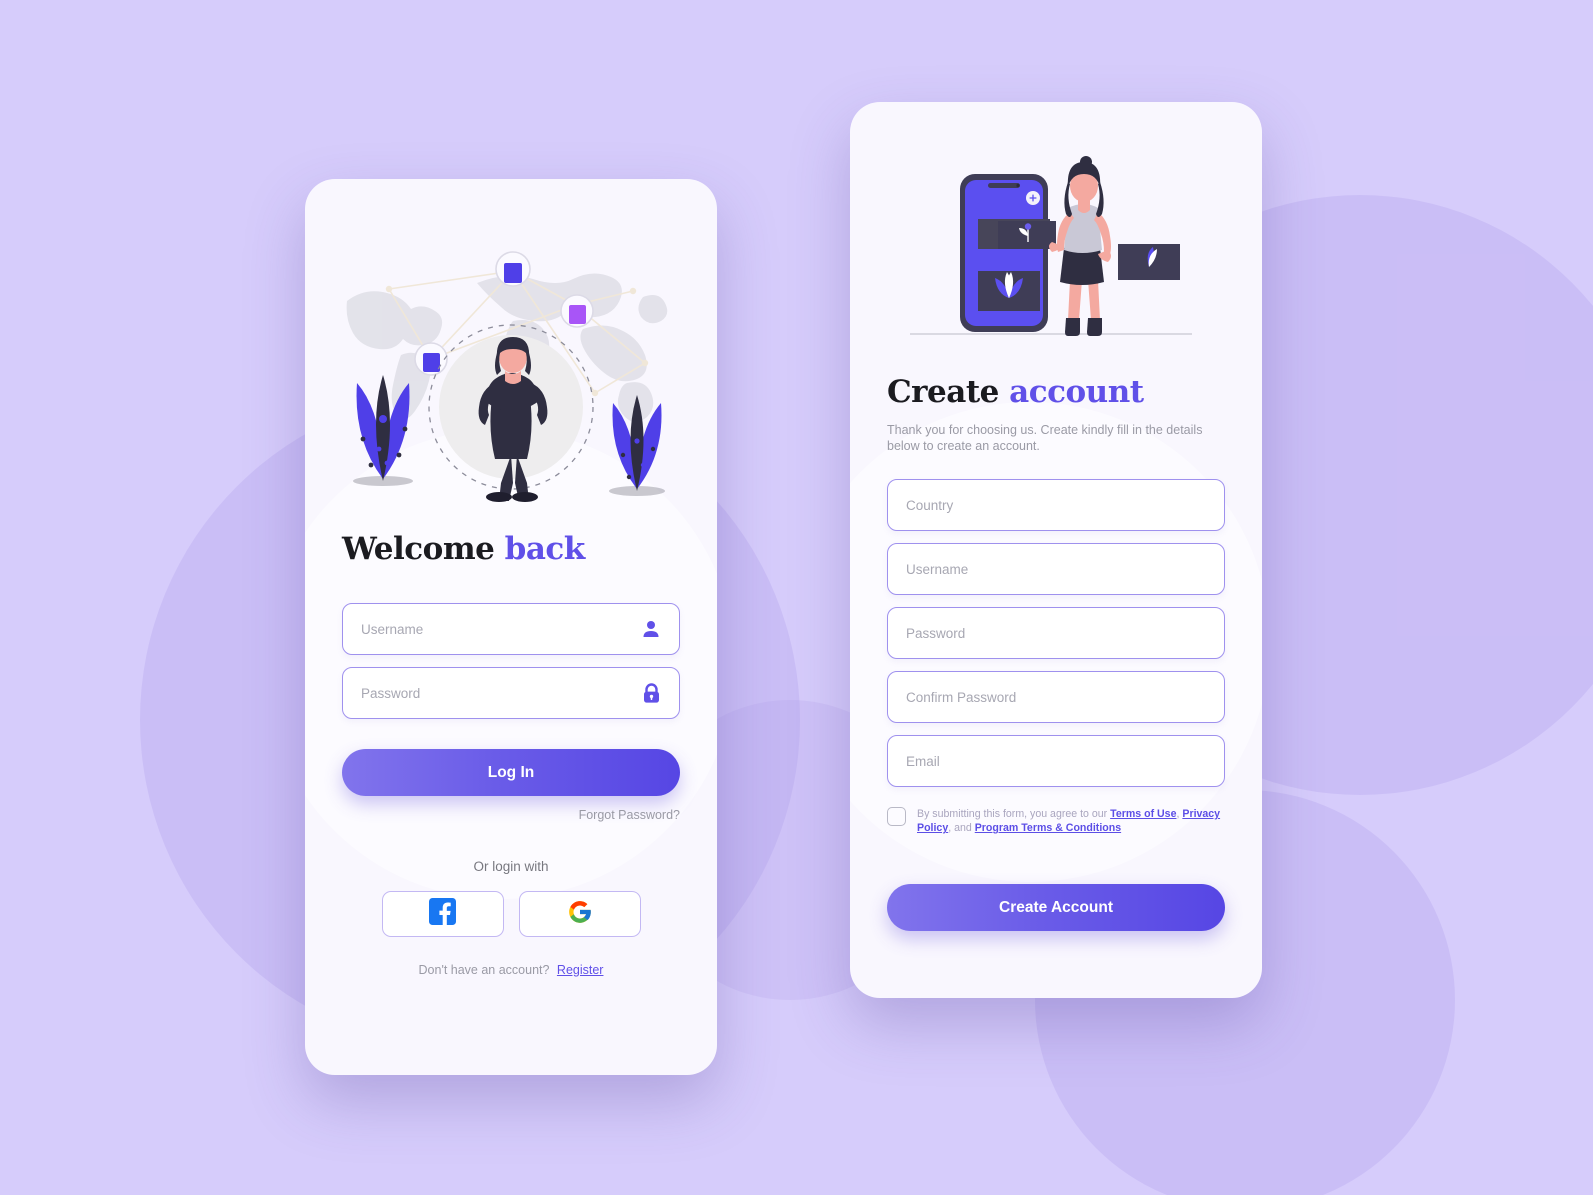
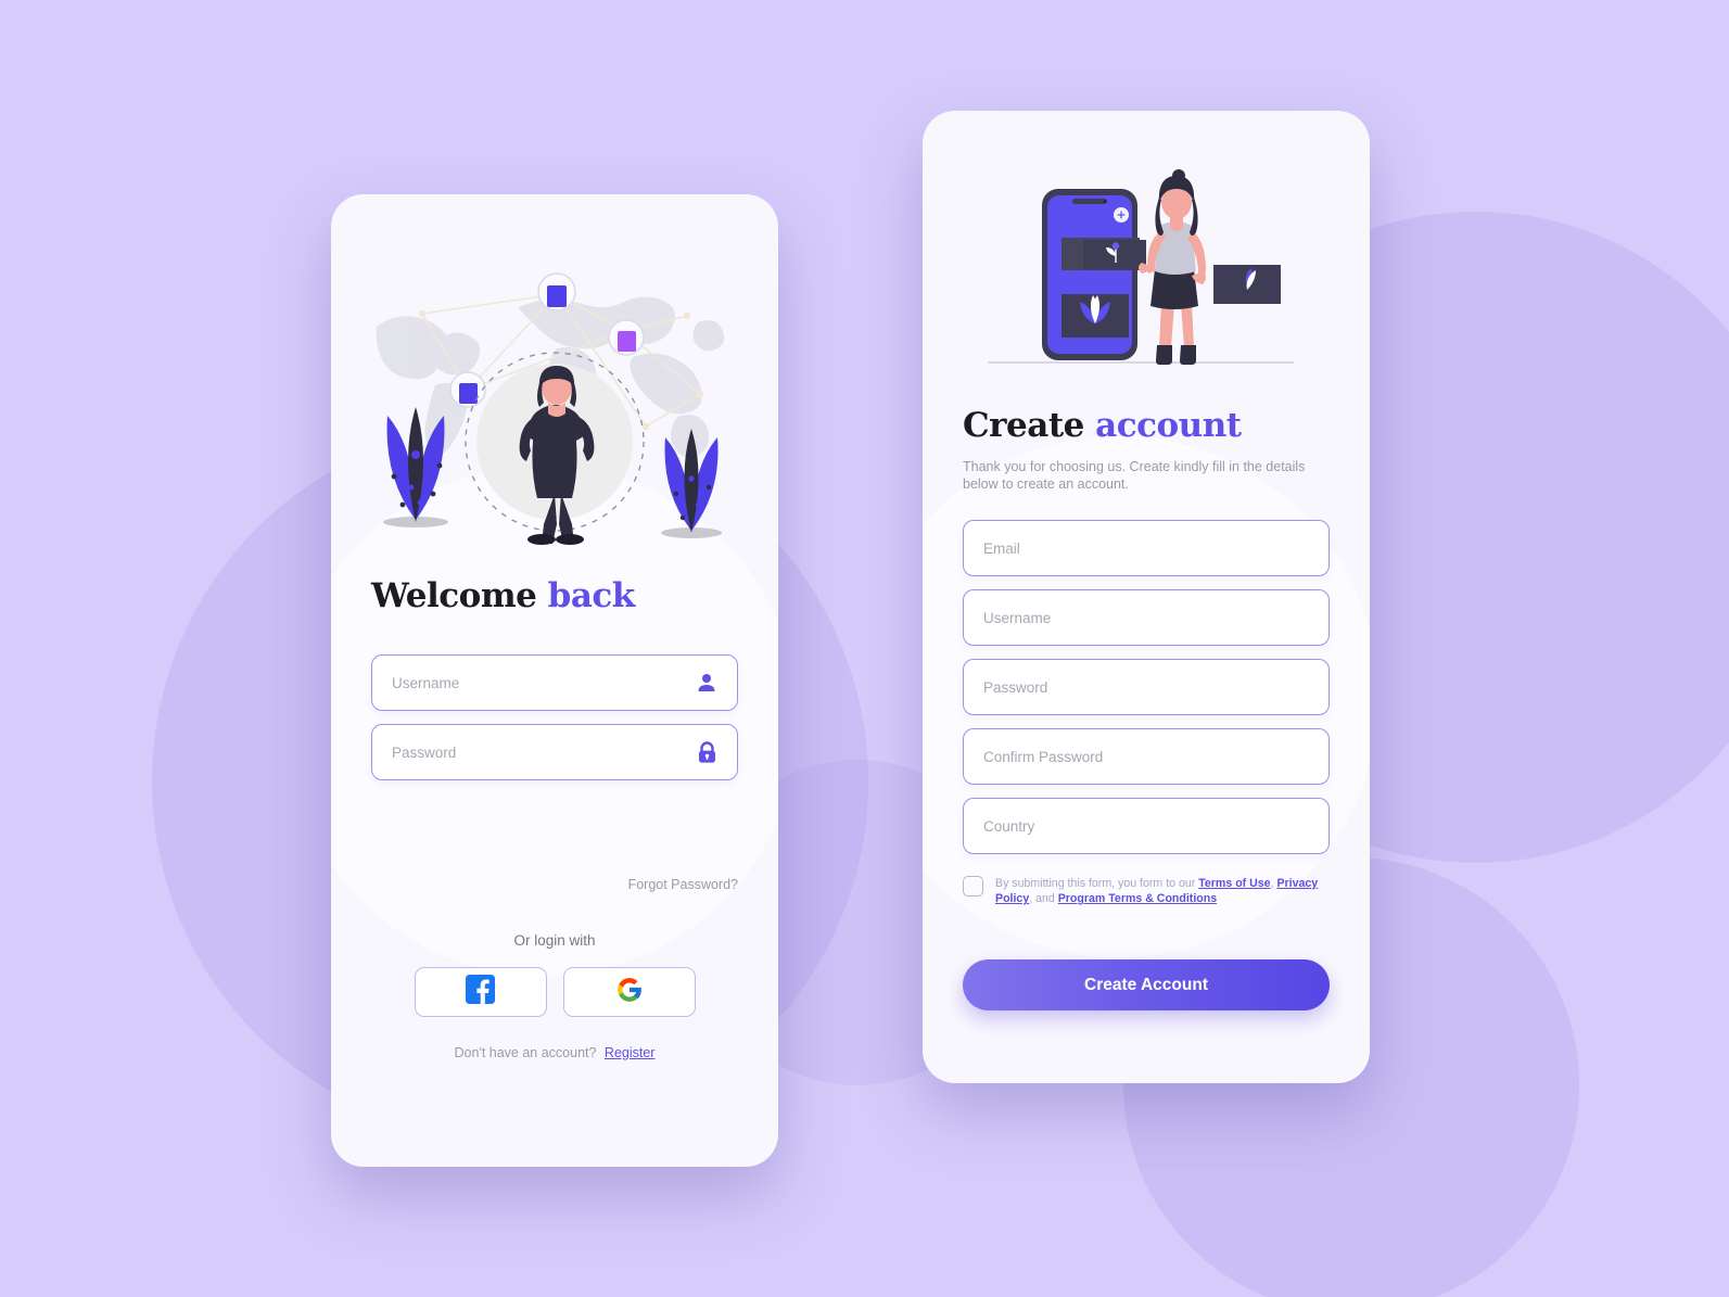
  Welcome back
  Username
  Password
- Log In
  Forgot Password?
  Or login with
  Don't have an account? Register
  Create account
  Thank you for choosing us. Create kindly fill in the details below to create an account.
- Country
+ Email
  Username
  Password
  Confirm Password
- Email
+ Country
- By submitting this form, you agree to our Terms of Use, Privacy Policy, and Program Terms & Conditions
+ By submitting this form, you form to our Terms of Use, Privacy Policy, and Program Terms & Conditions
  Create Account
